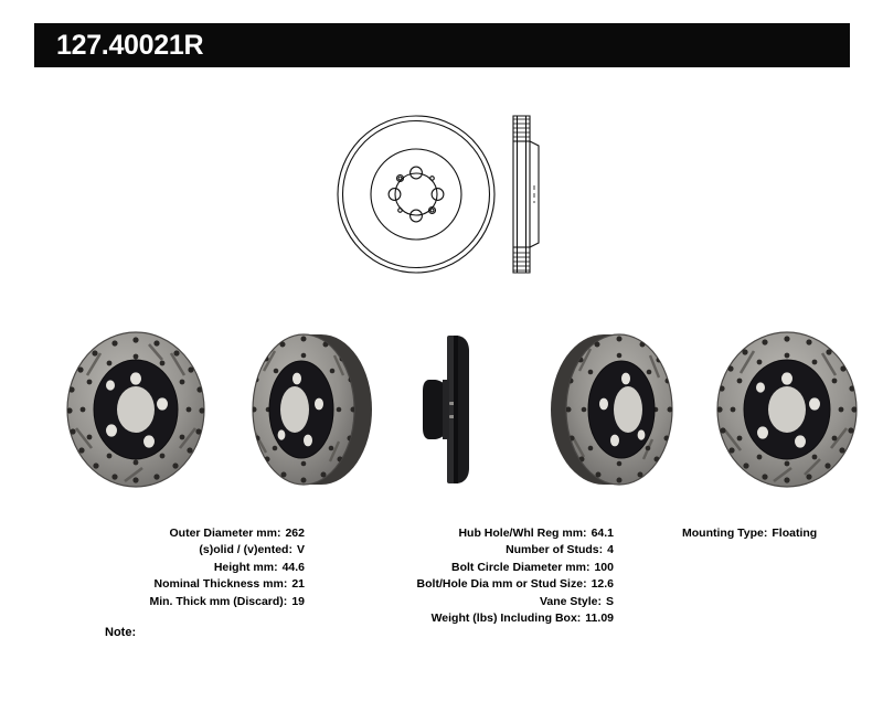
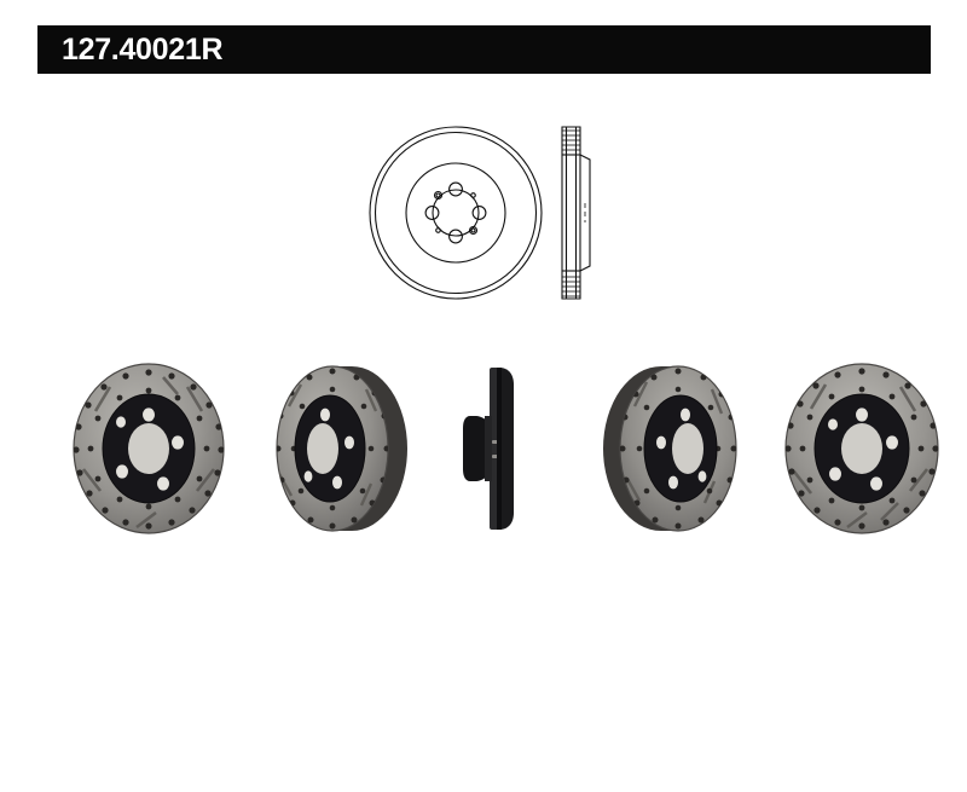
  127.40021R
- Outer Diameter mm:
- 262
- (s)olid / (v)ented:
- V
- Height mm:
- 44.6
- Nominal Thickness mm:
- 21
- Min. Thick mm (Discard):
- 19
- Hub Hole/Whl Reg mm:
- 64.1
- Number of Studs:
- 4
- Bolt Circle Diameter mm:
- 100
- Bolt/Hole Dia mm or Stud Size:
- 12.6
- Vane Style:
- S
- Weight (lbs) Including Box:
- 11.09
- Mounting Type:
- Floating
- Note:
